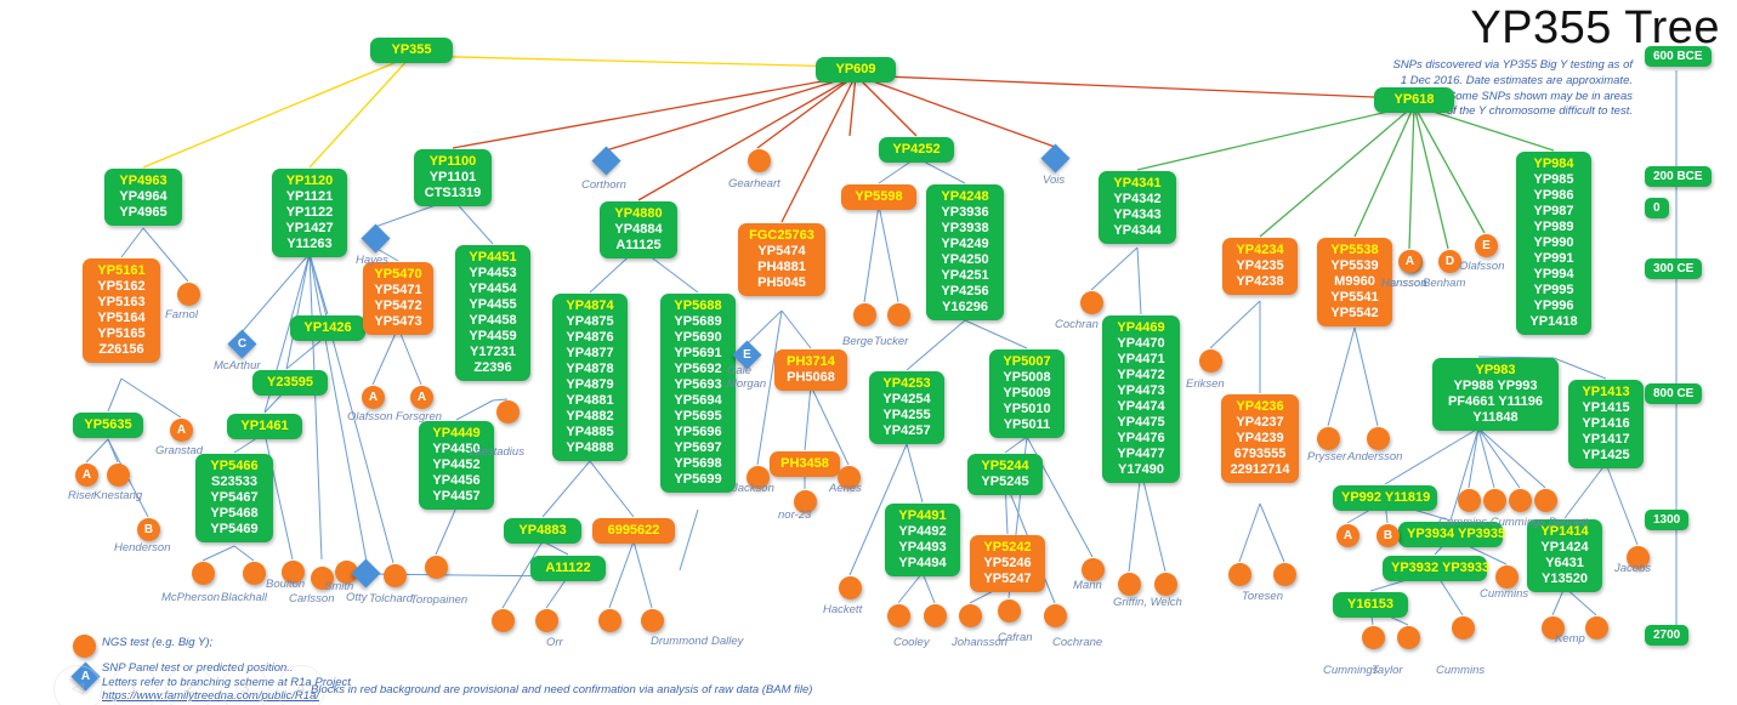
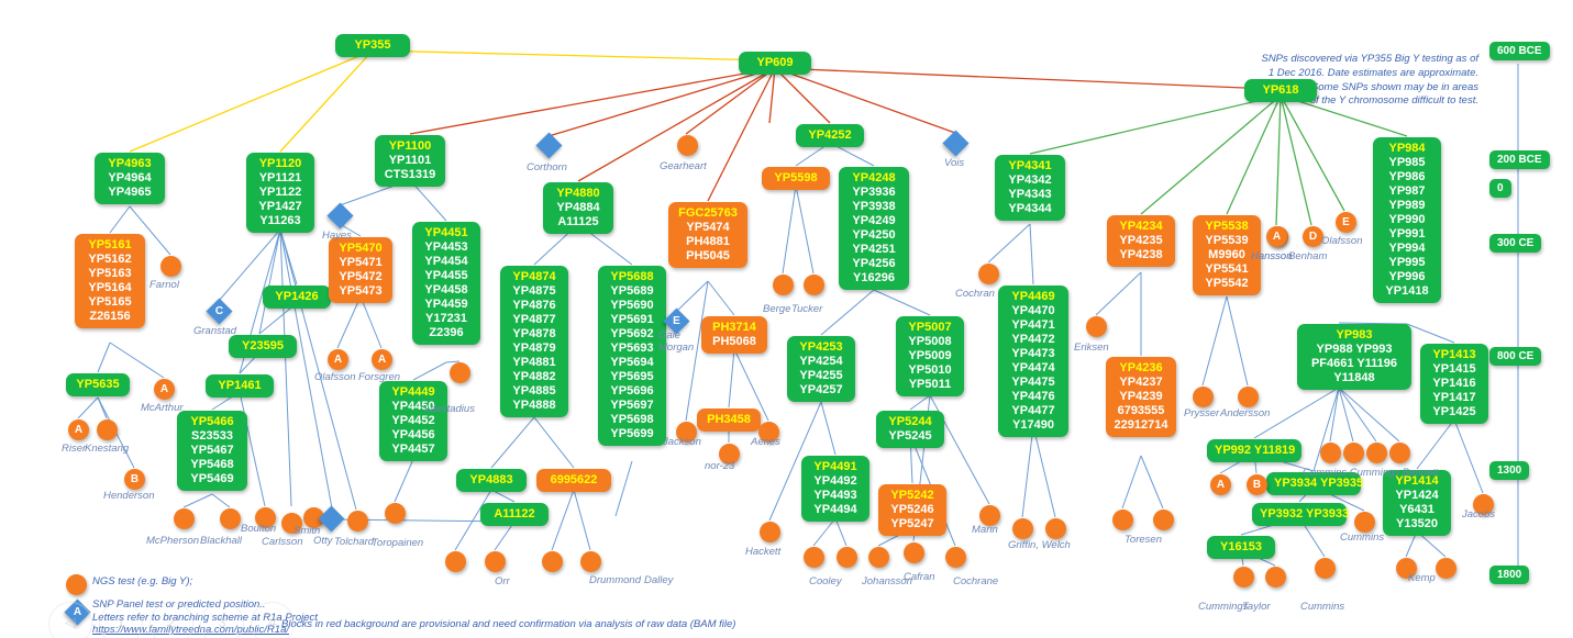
- YP355 Tree
  SNPs discovered via YP355 Big Y testing as of
  1 Dec 2016. Date estimates are approximate.
  ome SNPs shown may be in areas
  f the Y chromosome difficult to test.
  YP355
  YP609
  YP618
  YP4963
  YP4964
  YP4965
  YP5161
  YP5162
  YP5163
  YP5164
  YP5165
  Z26156
  YP5635
  YP1120
  YP1121
  YP1122
  YP1427
  Y11263
  YP1426
  Y23595
  YP1461
  YP5466
  S23533
  YP5467
  YP5468
  YP5469
  YP1100
  YP1101
  CTS1319
  YP5470
  YP5471
  YP5472
  YP5473
  YP4451
  YP4453
  YP4454
  YP4455
  YP4458
  YP4459
  Y17231
  Z2396
  YP4449
  YP4450
  YP4452
  YP4456
  YP4457
  YP4883
  A11122
  6995622
  YP4880
  YP4884
  A11125
  YP4874
  YP4875
  YP4876
  YP4877
  YP4878
  YP4879
  YP4881
  YP4882
  YP4885
  YP4888
  YP5688
  YP5689
  YP5690
  YP5691
  YP5692
  YP5693
  YP5694
  YP5695
  YP5696
  YP5697
  YP5698
  YP5699
  FGC25763
  YP5474
  PH4881
  PH5045
  PH3714
  PH5068
  PH3458
  YP4252
  YP5598
  YP4248
  YP3936
  YP3938
  YP4249
  YP4250
  YP4251
  YP4256
  Y16296
  YP4253
  YP4254
  YP4255
  YP4257
  YP4491
  YP4492
  YP4493
  YP4494
  YP5007
  YP5008
  YP5009
  YP5010
  YP5011
  YP5244
  YP5245
  YP5242
  YP5246
  YP5247
  YP4341
  YP4342
  YP4343
  YP4344
  YP4469
  YP4470
  YP4471
  YP4472
  YP4473
  YP4474
  YP4475
  YP4476
  YP4477
  Y17490
  YP4234
  YP4235
  YP4238
  YP4236
  YP4237
  YP4239
  6793555
  22912714
  YP5538
  YP5539
  M9960
  YP5541
  YP5542
  YP984
  YP985
  YP986
  YP987
  YP989
  YP990
  YP991
  YP994
  YP995
  YP996
  YP1418
  YP983
  YP988 YP993
  PF4661 Y11196
  Y11848
  YP1413
  YP1415
  YP1416
  YP1417
  YP1425
  YP992 Y11819
  YP3934 YP3935
  YP3932 YP3933
  Y16153
  YP1414
  YP1424
  Y6431
  Y13520
  Farnol
  Knestang
  Toropainen
  McPherson
  Blackhall
  Boulton
  Carlsson
  Smith
  Tolchard
  Laestadius
  Orr
  Drummond
  Dalley
  Gearheart
  Jackson
  Aenes
  nor-23
  Berge
  Tucker
  Hackett
  Cooley
  Johansson
  Cafran
  Cochrane
  Mann
  Griffin, Welch
  Cochran
  Eriksen
  Toresen
  Prysser
  Andersson
  Hansson
  Cummins Cummings Bennett
  Cummins
  Cummins
  Cummings
  Taylor
  Kemp
  Jacobs
  Hayes
  Corthorn
  Vois
  Otty
  A
- Granstad
+ McArthur
  A
  Riser
  B
  Henderson
- McArthur
+ Granstad
  A
  Olafsson
  A
  Forsgren
  Gale
  Morgan
  A
  D
  Benham
  E
  Olafsson
  A
  B
  600 BCE
  200 BCE
  0
  300 CE
  800 CE
  1300
- 2700
+ 1800
  NGS test (e.g. Big Y);
  SNP Panel test or predicted position..
  Letters refer to branching scheme at R1a Project
  https://www.familytreedna.com/public/R1a/
  Blocks in red background are provisional and need confirmation via analysis of raw data (BAM file)
  ◁
  1
  2
  3
  4
